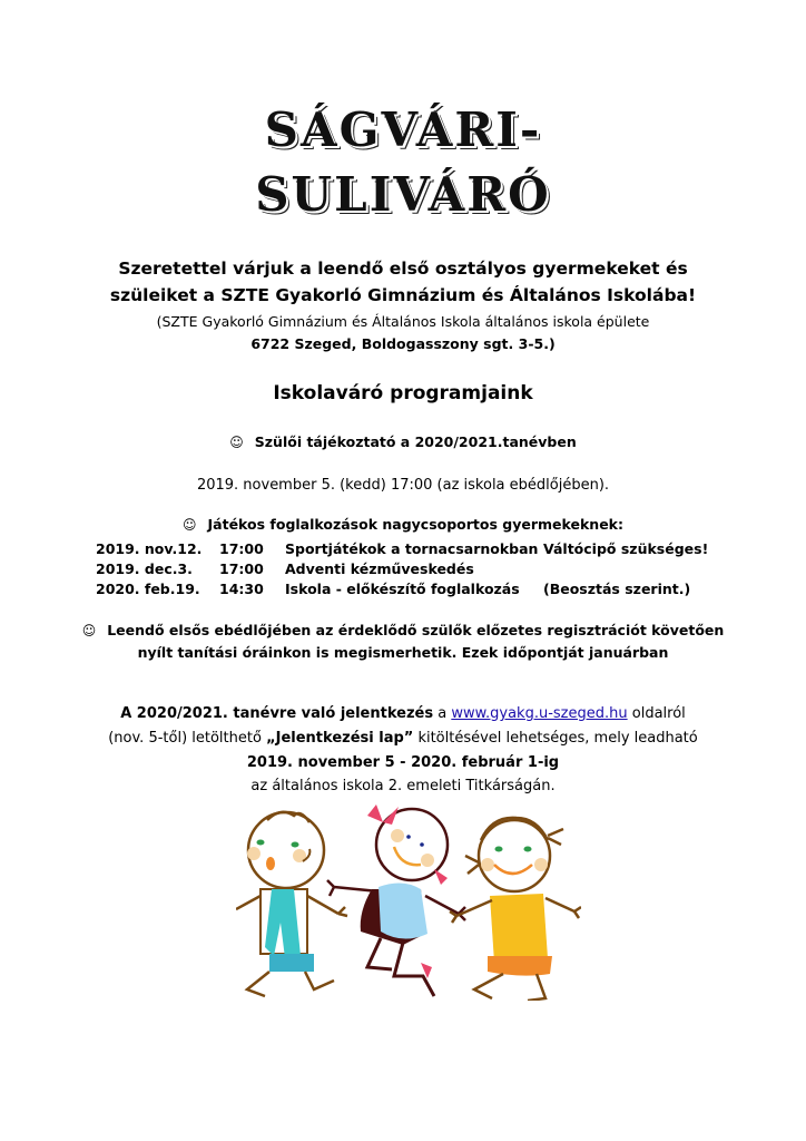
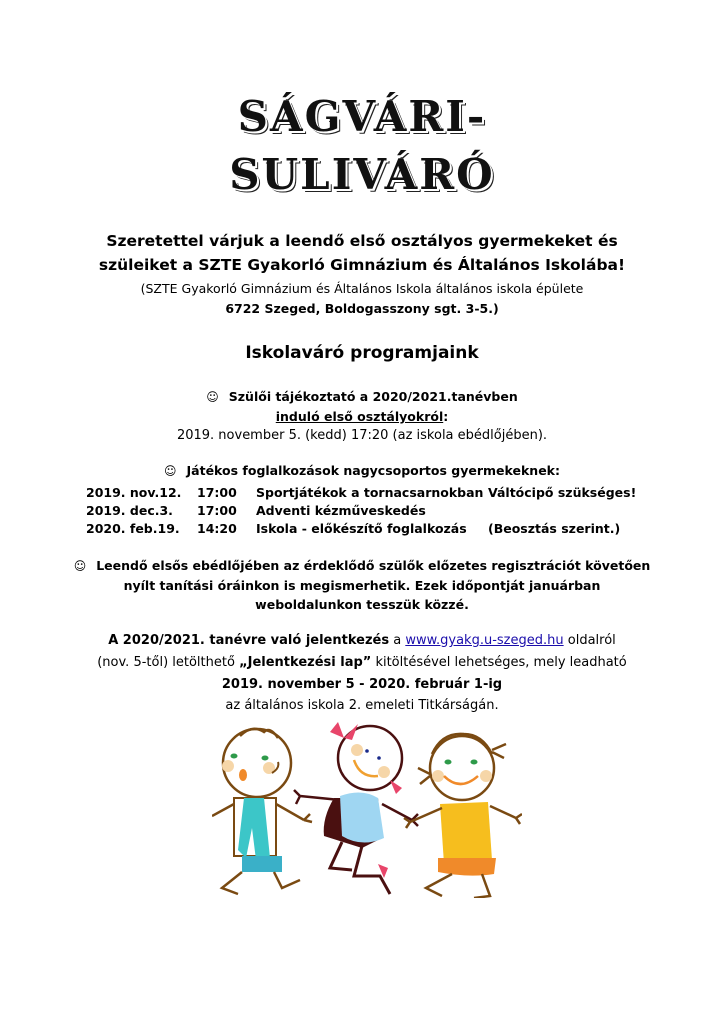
  SÁGVÁRI-
  SULIVÁRÓ
  Szeretettel várjuk a leendő első osztályos gyermekeket és
  szüleiket a SZTE Gyakorló Gimnázium és Általános Iskolába!
  (SZTE Gyakorló Gimnázium és Általános Iskola általános iskola épülete
  6722 Szeged, Boldogasszony sgt. 3-5.)
  Iskolaváró programjaink
  ☺ Szülői tájékoztató a 2020/2021.tanévben
+ induló első osztályokról:
- 2019. november 5. (kedd) 17:00 (az iskola ebédlőjében).
+ 2019. november 5. (kedd) 17:20 (az iskola ebédlőjében).
  ☺ Játékos foglalkozások nagycsoportos gyermekeknek:
  2019. nov.12.
  17:00
  Sportjátékok a tornacsarnokban
  Váltócipő szükséges!
  2019. dec.3.
  17:00
  Adventi kézműveskedés
  2020. feb.19.
- 14:30
+ 14:20
  Iskola - előkészítő foglalkozás
  (Beosztás szerint.)
  ☺ Leendő elsős ebédlőjében az érdeklődő szülők előzetes regisztrációt követően
  nyílt tanítási óráinkon is megismerhetik. Ezek időpontját januárban
+ weboldalunkon tesszük közzé.
  A 2020/2021. tanévre való jelentkezés a www.gyakg.u-szeged.hu oldalról
  (nov. 5-től) letölthető „Jelentkezési lap” kitöltésével lehetséges, mely leadható
  2019. november 5 - 2020. február 1-ig
  az általános iskola 2. emeleti Titkárságán.
